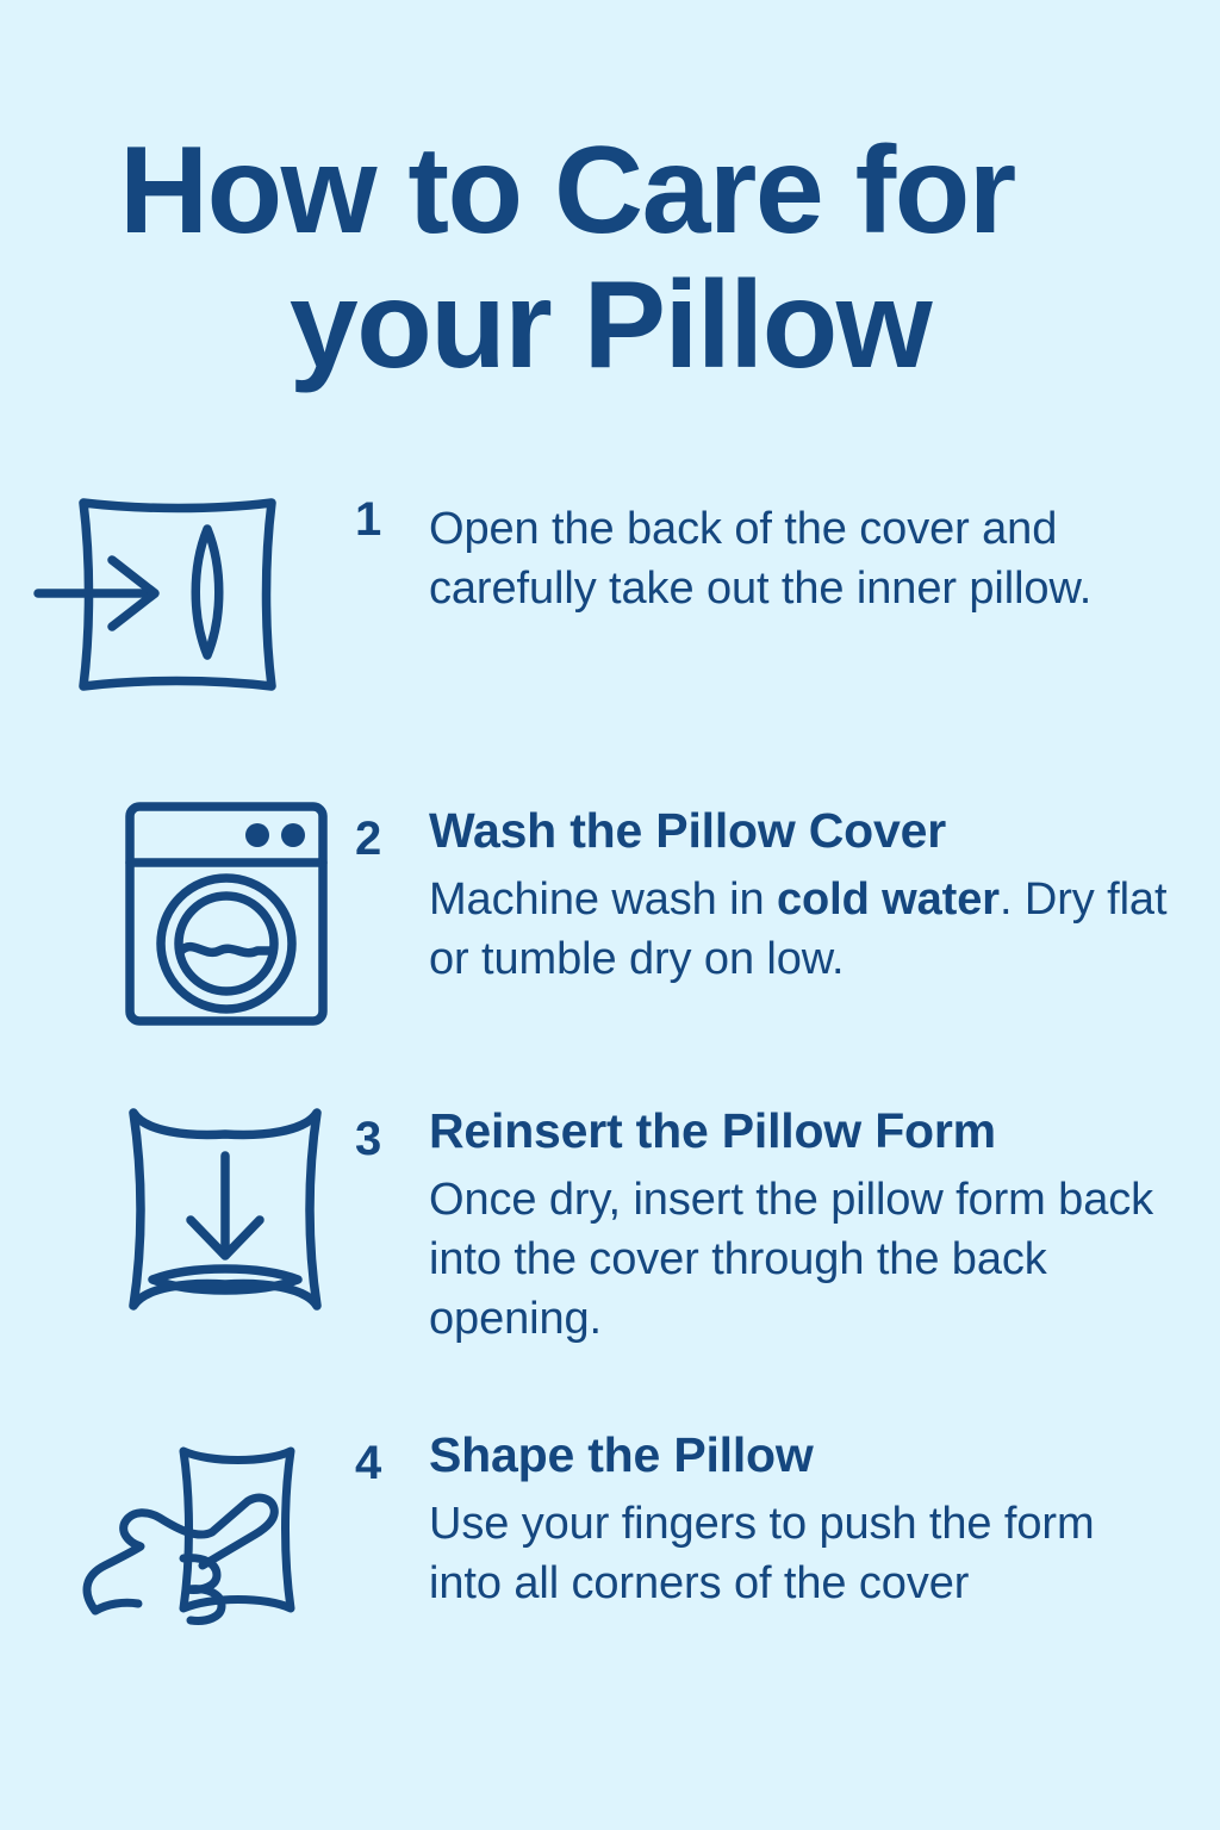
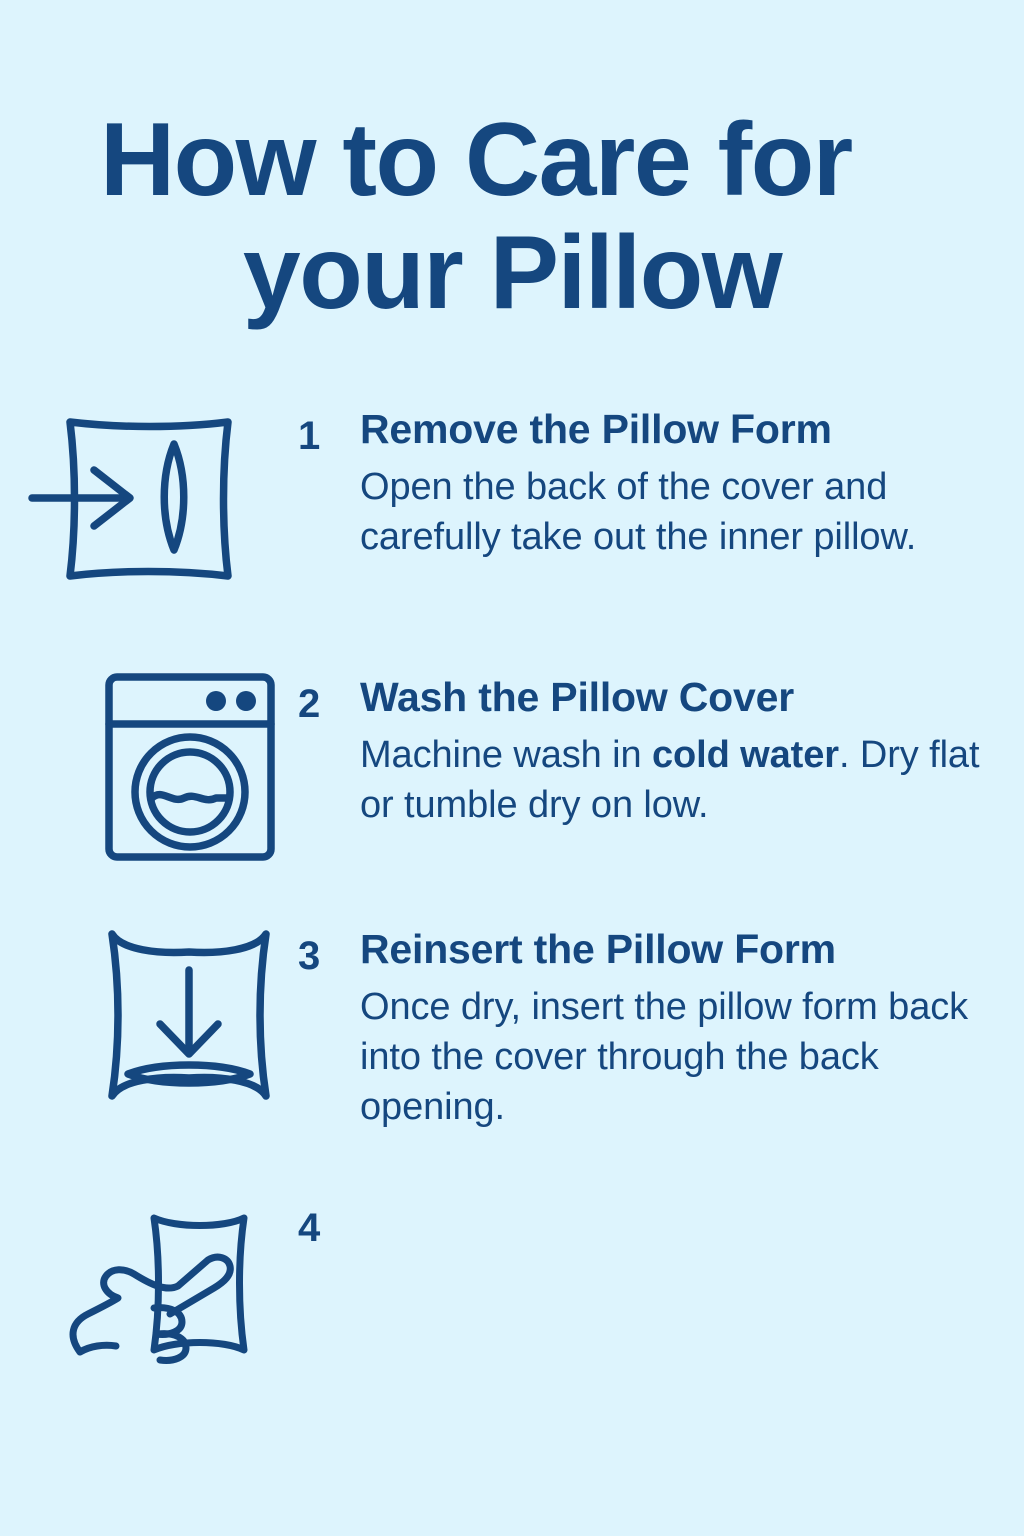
  How to Care for
  your Pillow
  1
+ Remove the Pillow Form
  Open the back of the cover and carefully take out the inner pillow.
  2
  Wash the Pillow Cover
  Machine wash in cold water. Dry flat or tumble dry on low.
  3
  Reinsert the Pillow Form
  Once dry, insert the pillow form back into the cover through the back opening.
  4
- Shape the Pillow
- Use your fingers to push the form into all corners of the cover
